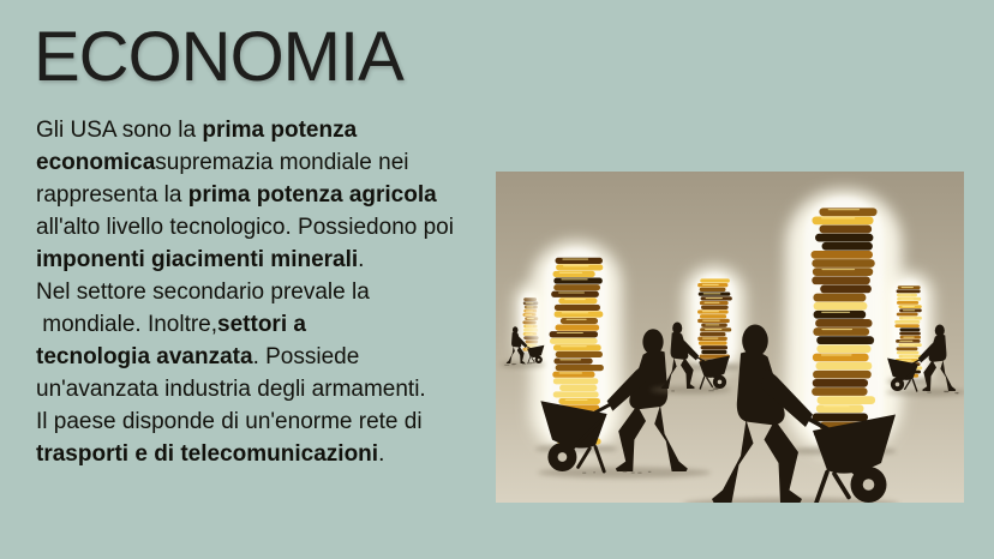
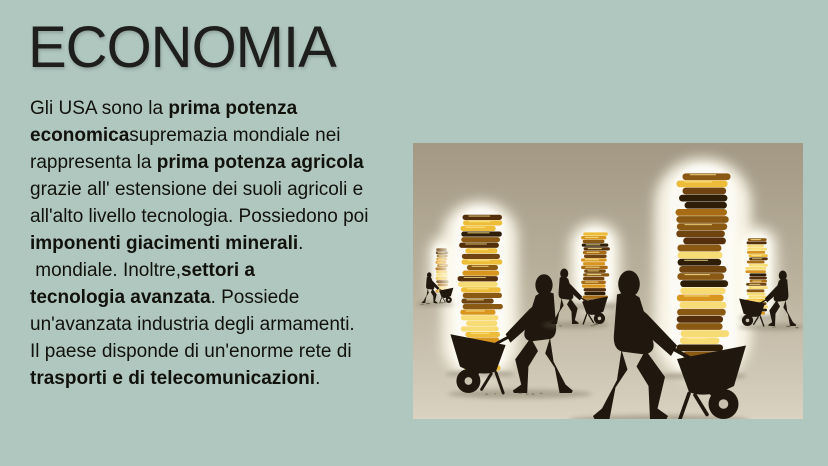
  ECONOMIA
  Gli USA sono la prima potenza
  economicasupremazia mondiale nei
  rappresenta la prima potenza agricola
+ grazie all' estensione dei suoli agricoli e
- all'alto livello tecnologico. Possiedono poi
+ all'alto livello tecnologia. Possiedono poi
  imponenti giacimenti minerali.
- Nel settore secondario prevale la
  mondiale. Inoltre,settori a
  tecnologia avanzata. Possiede
  un'avanzata industria degli armamenti.
  Il paese disponde di un'enorme rete di
  trasporti e di telecomunicazioni.
